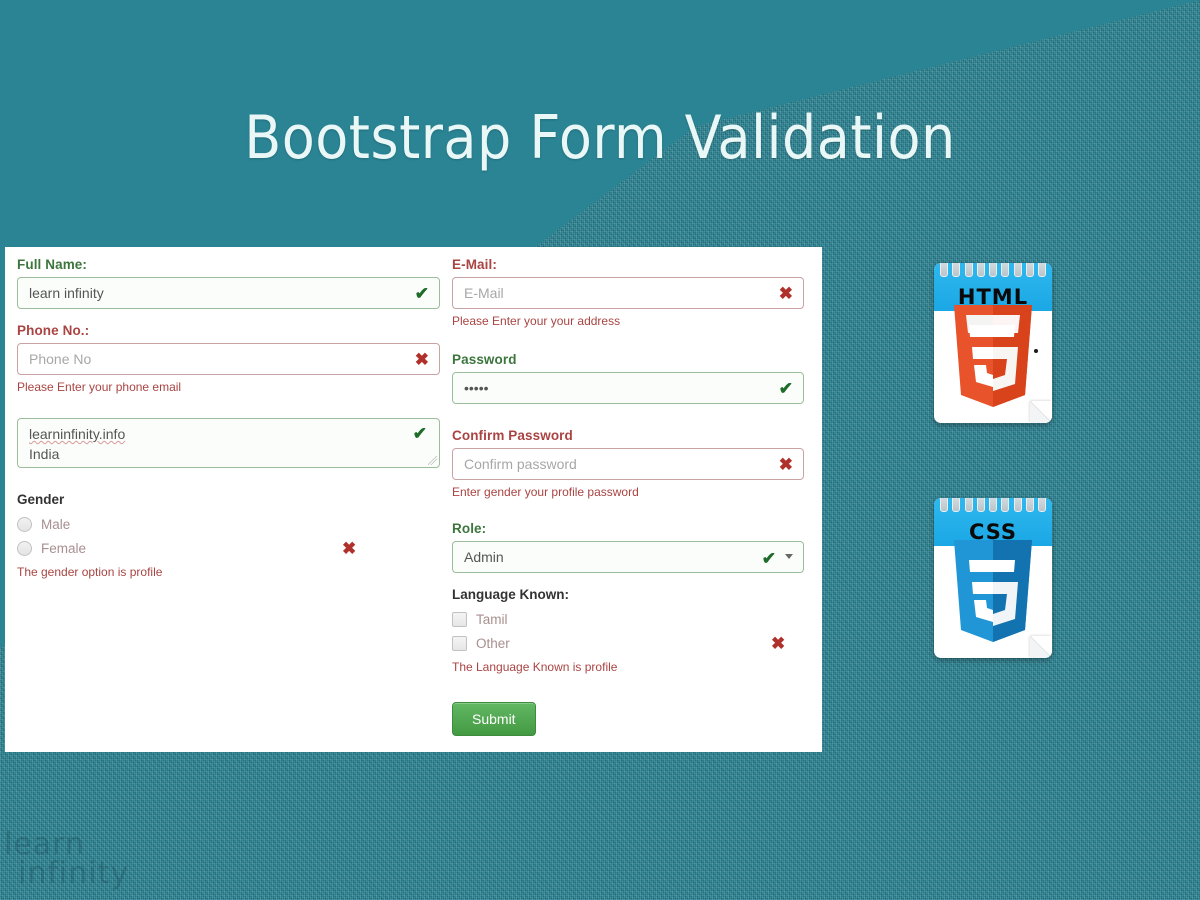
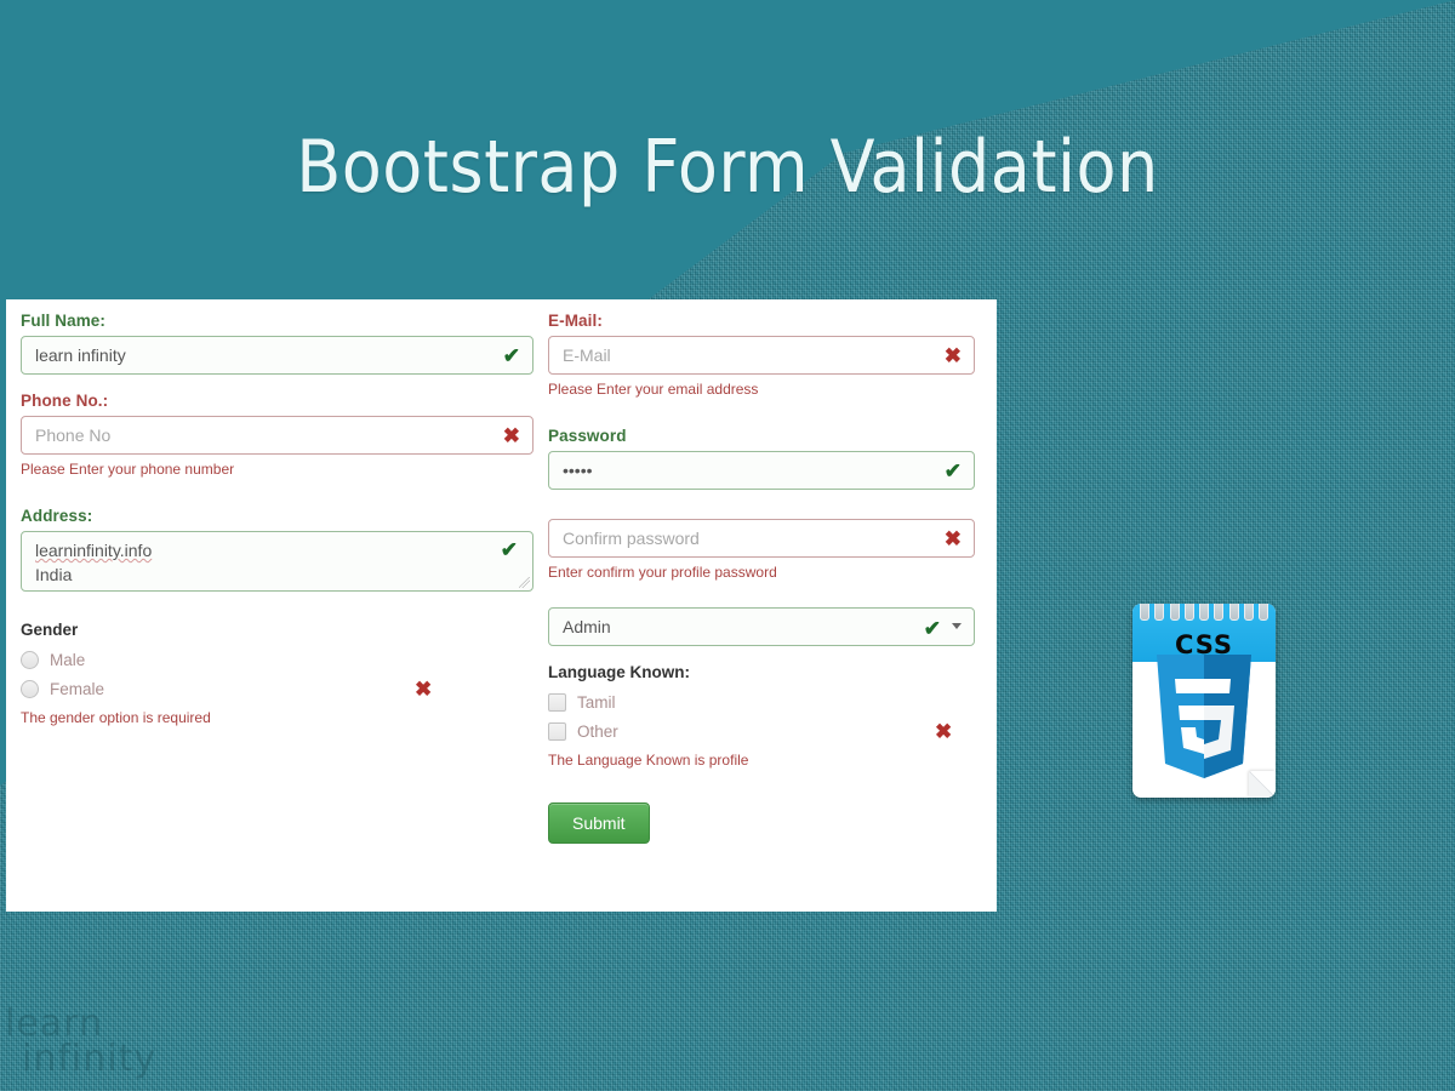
  Bootstrap Form Validation
  learn
  infinity
  Full Name:
  learn infinity
  ✔
  Phone No.:
  Phone No
  ✖
- Please Enter your phone email
+ Please Enter your phone number
+ Address:
  learninfinity.info
  India
  ✔
  Gender
  Male
  Female
  ✖
- The gender option is profile
+ The gender option is required
  E-Mail:
  E-Mail
  ✖
- Please Enter your your address
+ Please Enter your email address
  Password
  •••••
  ✔
- Confirm Password
  Confirm password
  ✖
- Enter gender your profile password
+ Enter confirm your profile password
- Role:
  Admin
  ✔
  Language Known:
  Tamil
  Other
  ✖
  The Language Known is profile
  Submit
- HTML
  CSS
